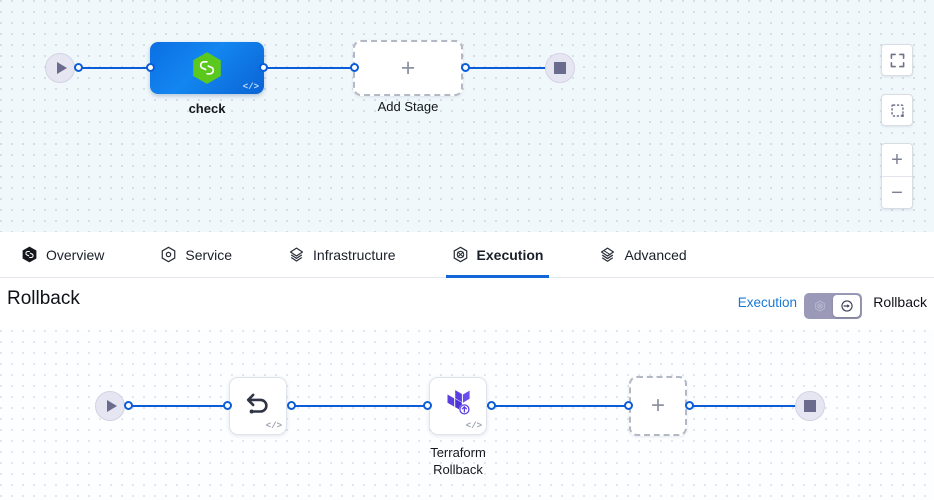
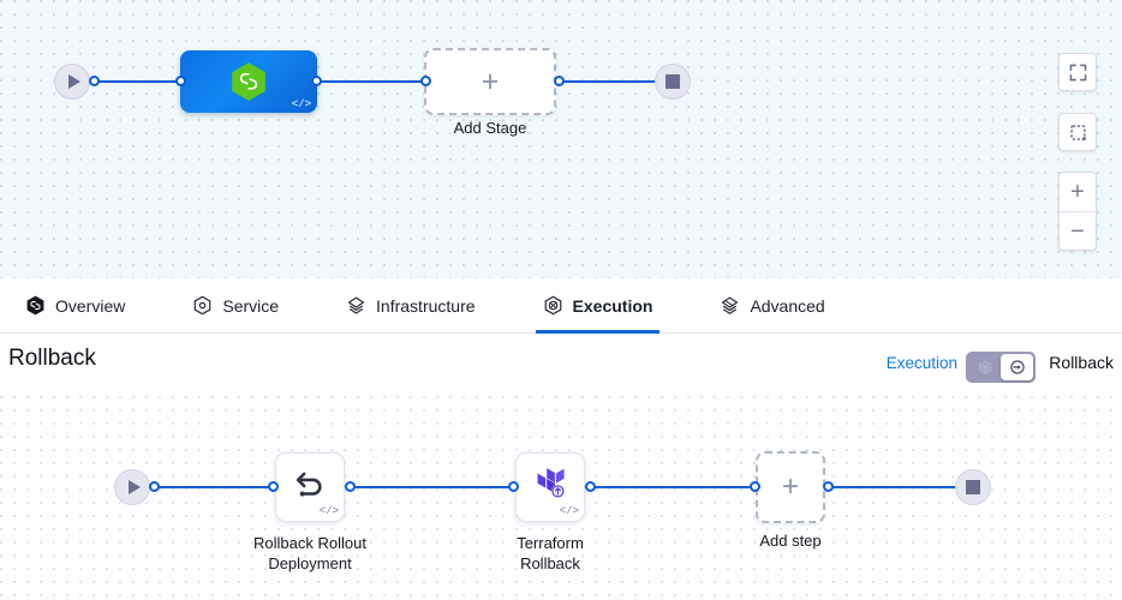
  </>
- check
  +
  Add Stage
  +
  −
  Overview
  Service
  Infrastructure
  Execution
  Advanced
  Rollback
  Execution
  Rollback
  </>
+ Rollback Rollout
+ Deployment
  </>
  Terraform
  Rollback
  +
+ Add step
